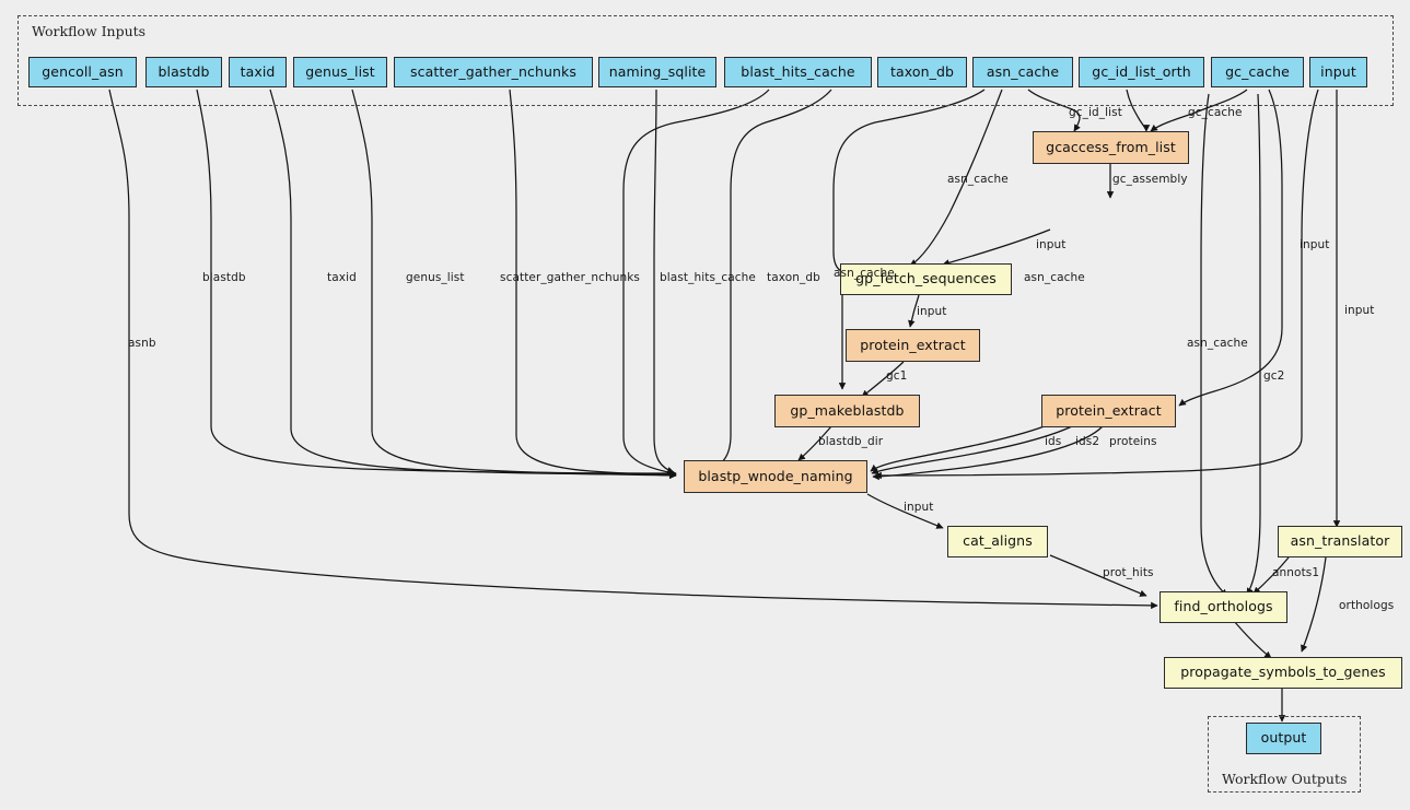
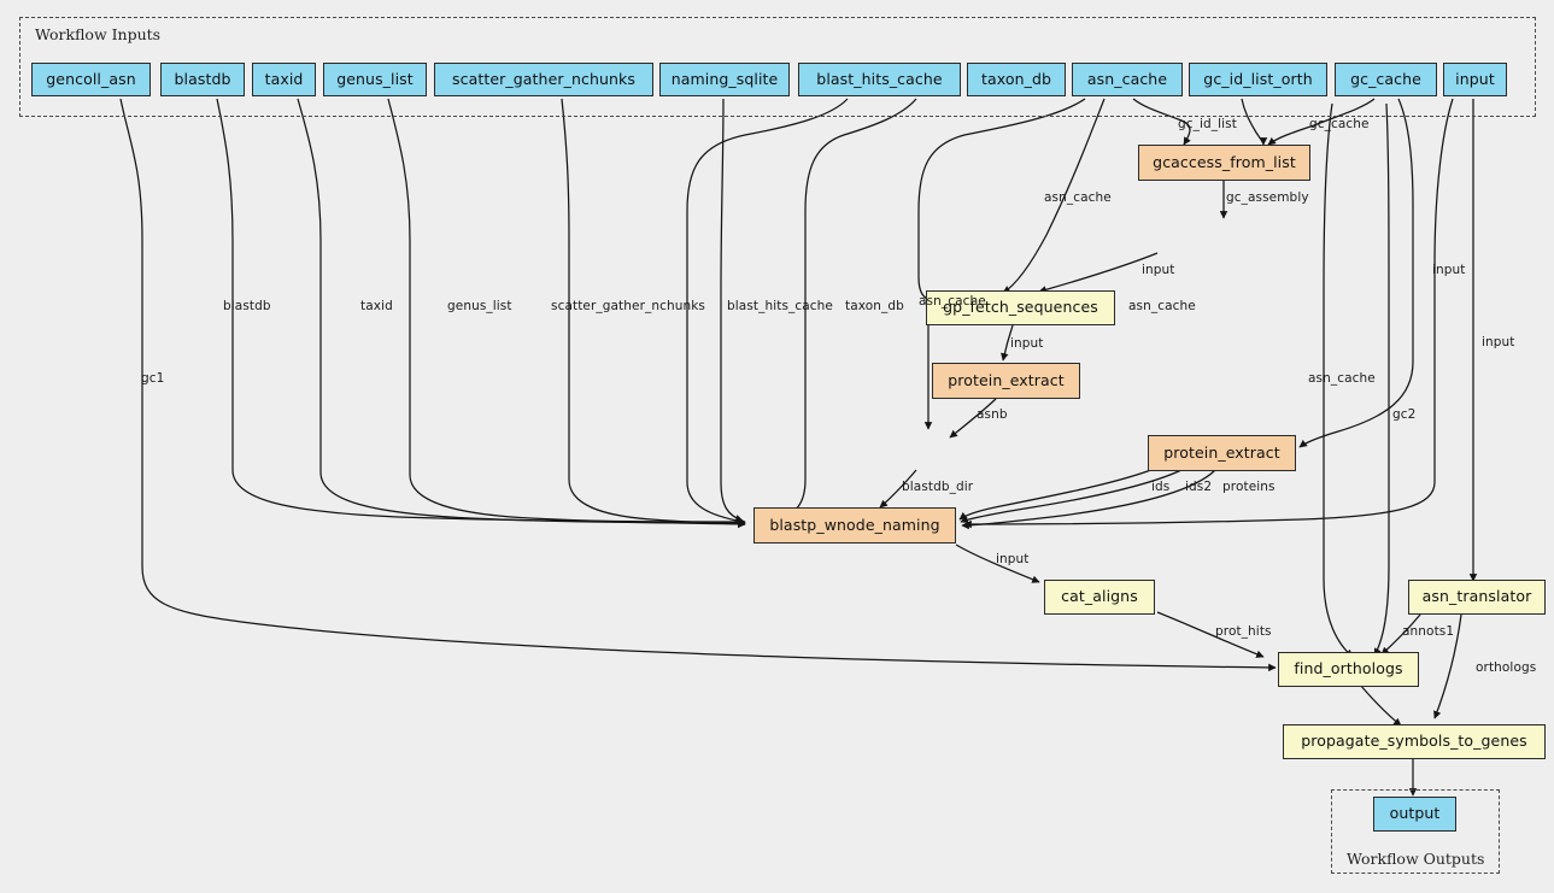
  Workflow Inputs
  Workflow Outputs
  gencoll_asn
  blastdb
  taxid
  genus_list
  scatter_gather_nchunks
  naming_sqlite
  blast_hits_cache
  taxon_db
  asn_cache
  gc_id_list_orth
  gc_cache
  input
  gcaccess_from_list
  gp_fetch_sequences
  protein_extract
- gp_makeblastdb
  protein_extract
  blastp_wnode_naming
  cat_aligns
  asn_translator
  find_orthologs
  propagate_symbols_to_genes
  output
  gc_id_list
  gc_cache
  gc_assembly
  asn_cache
  asn_cache
  asn_cache
  asn_cache
  input
  input
  input
  input
  input
- asnb
+ gc1
  gc2
  blastdb
  taxid
  genus_list
  scatter_gather_nchunks
  blast_hits_cache
  taxon_db
- gc1
+ asnb
  blastdb_dir
  ids
  ids2
  proteins
  prot_hits
  annots1
  orthologs
